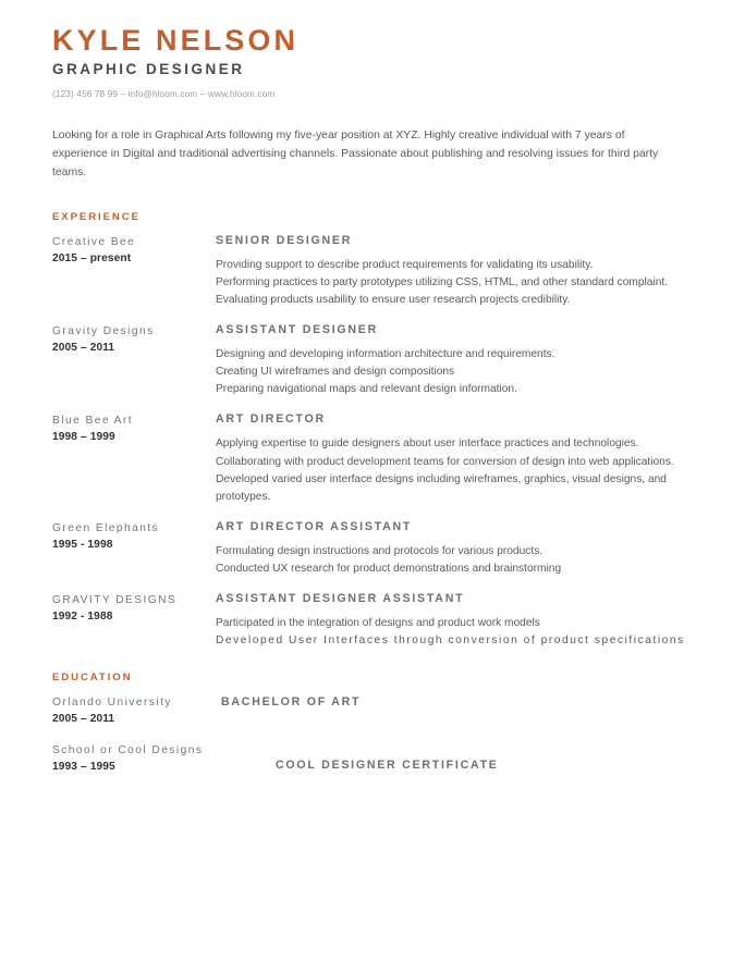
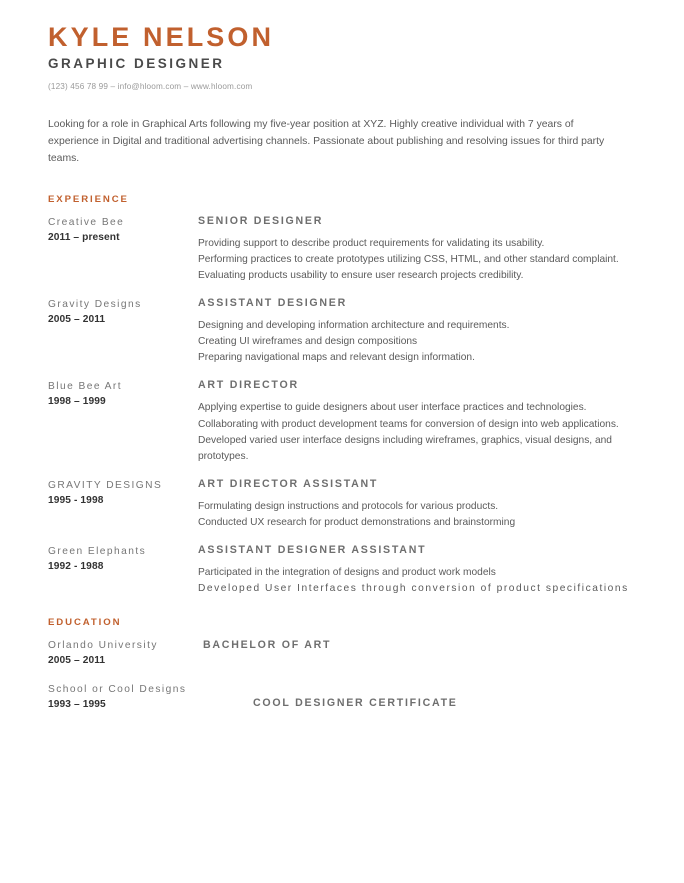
  KYLE NELSON
  GRAPHIC DESIGNER
  (123) 456 78 99 – info@hloom.com – www.hloom.com
  Looking for a role in Graphical Arts following my five-year position at XYZ. Highly creative individual with 7 years of experience in Digital and traditional advertising channels. Passionate about publishing and resolving issues for third party teams.
  EXPERIENCE
  Creative Bee
- 2015 – present
+ 2011 – present
  SENIOR DESIGNER
  Providing support to describe product requirements for validating its usability.
- Performing practices to party prototypes utilizing CSS, HTML, and other standard complaint.
+ Performing practices to create prototypes utilizing CSS, HTML, and other standard complaint.
  Evaluating products usability to ensure user research projects credibility.
  Gravity Designs
  2005 – 2011
  ASSISTANT DESIGNER
  Designing and developing information architecture and requirements.
  Creating UI wireframes and design compositions
  Preparing navigational maps and relevant design information.
  Blue Bee Art
  1998 – 1999
  ART DIRECTOR
  Applying expertise to guide designers about user interface practices and technologies.
  Collaborating with product development teams for conversion of design into web applications.
  Developed varied user interface designs including wireframes, graphics, visual designs, and prototypes.
- Green Elephants
+ GRAVITY DESIGNS
  1995 - 1998
  ART DIRECTOR ASSISTANT
  Formulating design instructions and protocols for various products.
  Conducted UX research for product demonstrations and brainstorming
- GRAVITY DESIGNS
+ Green Elephants
  1992 - 1988
  ASSISTANT DESIGNER ASSISTANT
  Participated in the integration of designs and product work models
  Developed User Interfaces through conversion of product specifications
  EDUCATION
  Orlando University
  2005 – 2011
  BACHELOR OF ART
  School or Cool Designs
  1993 – 1995
  COOL DESIGNER CERTIFICATE
